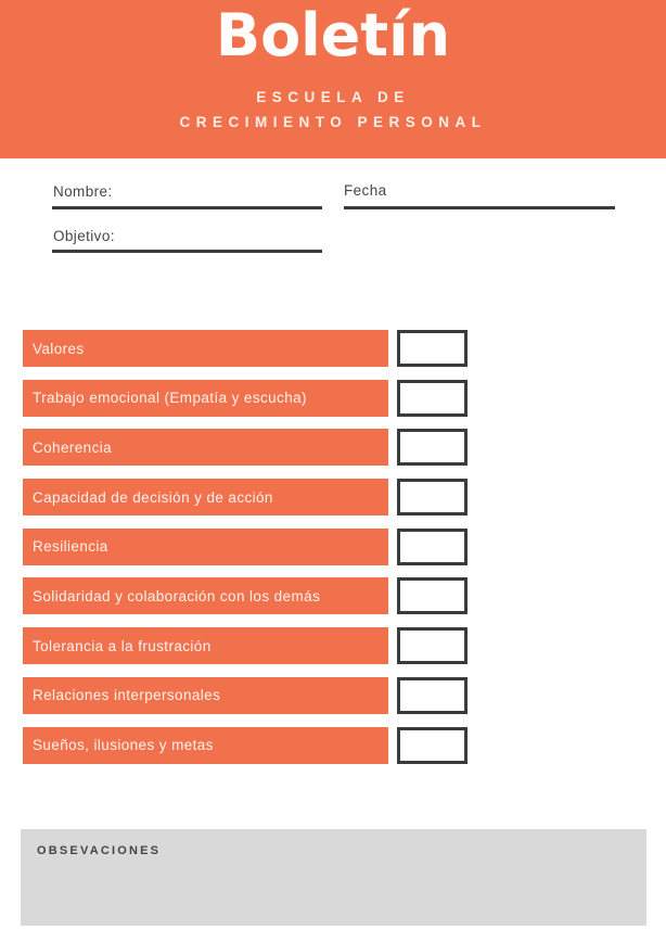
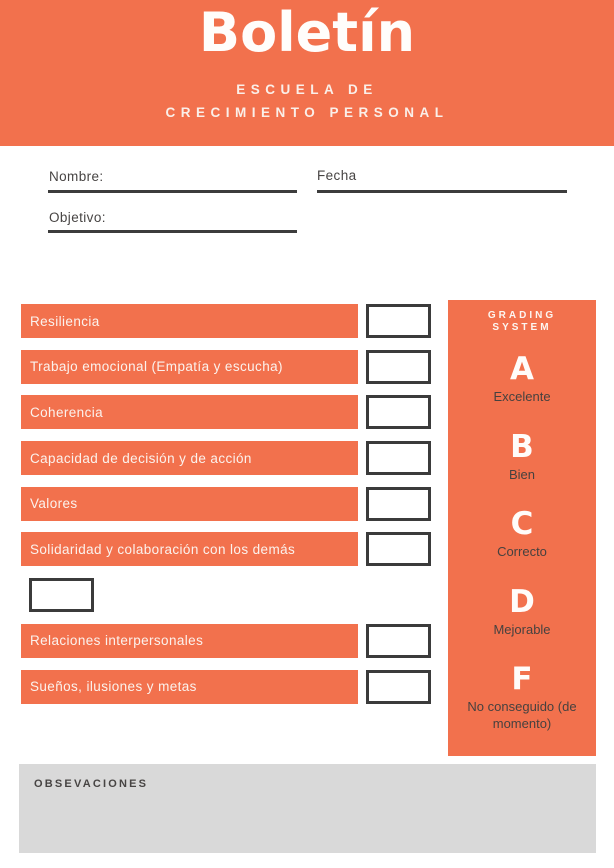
  Boletín
  ESCUELA DE
  CRECIMIENTO PERSONAL
  Nombre:
  Fecha
  Objetivo:
- Valores
+ Resiliencia
  Trabajo emocional (Empatía y escucha)
  Coherencia
  Capacidad de decisión y de acción
- Resiliencia
+ Valores
  Solidaridad y colaboración con los demás
- Tolerancia a la frustración
  Relaciones interpersonales
  Sueños, ilusiones y metas
+ GRADING
+ SYSTEM
+ A
+ Excelente
+ B
+ Bien
+ C
+ Correcto
+ D
+ Mejorable
+ F
+ No conseguido (de momento)
  OBSEVACIONES
